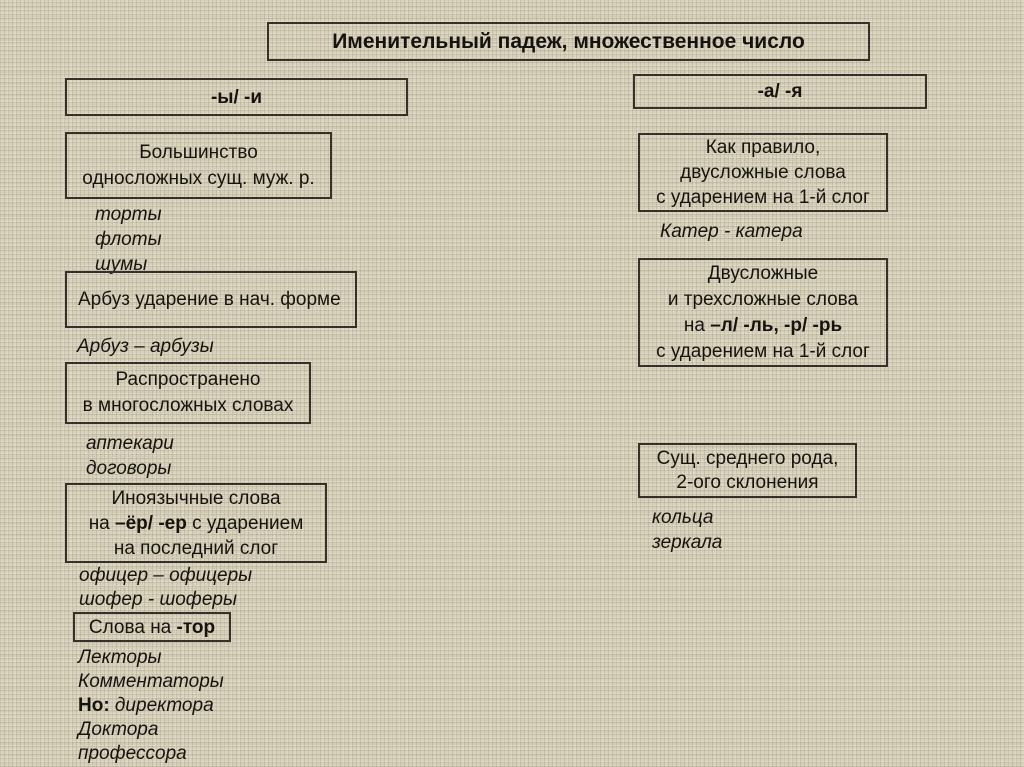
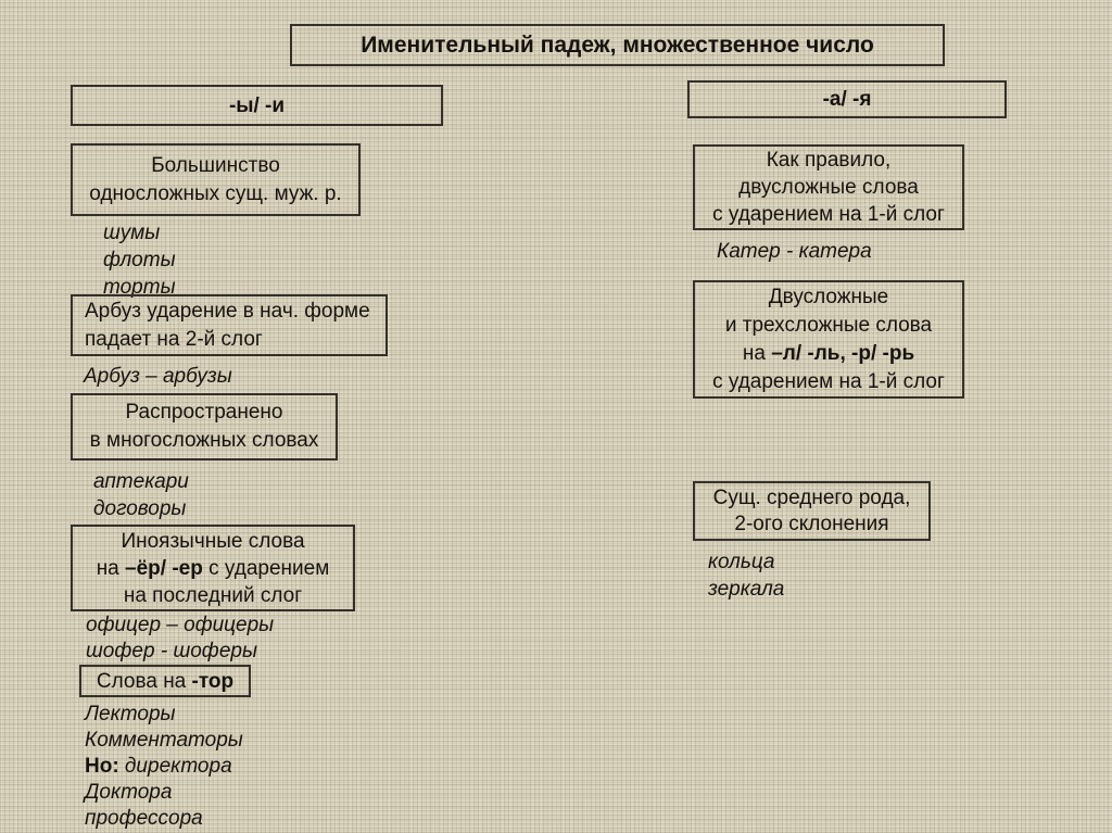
  Именительный падеж, множественное число
  -ы/ -и
  -а/ -я
  Большинство
  односложных сущ. муж. р.
- торты
+ шумы
  флоты
- шумы
+ торты
  Арбуз ударение в нач. форме
+ падает на 2-й слог
  Арбуз – арбузы
  Распространено
  в многосложных словах
  аптекари
  договоры
  Иноязычные слова
  на –ёр/ -ер с ударением
  на последний слог
  офицер – офицеры
  шофер - шоферы
  Слова на -тор
  Лекторы
  Комментаторы
  Но: директора
  Доктора
  профессора
  Как правило,
  двусложные слова
  с ударением на 1-й слог
  Катер - катера
  Двусложные
  и трехсложные слова
  на –л/ -ль, -р/ -рь
  с ударением на 1-й слог
  Сущ. среднего рода,
  2-ого склонения
  кольца
  зеркала
